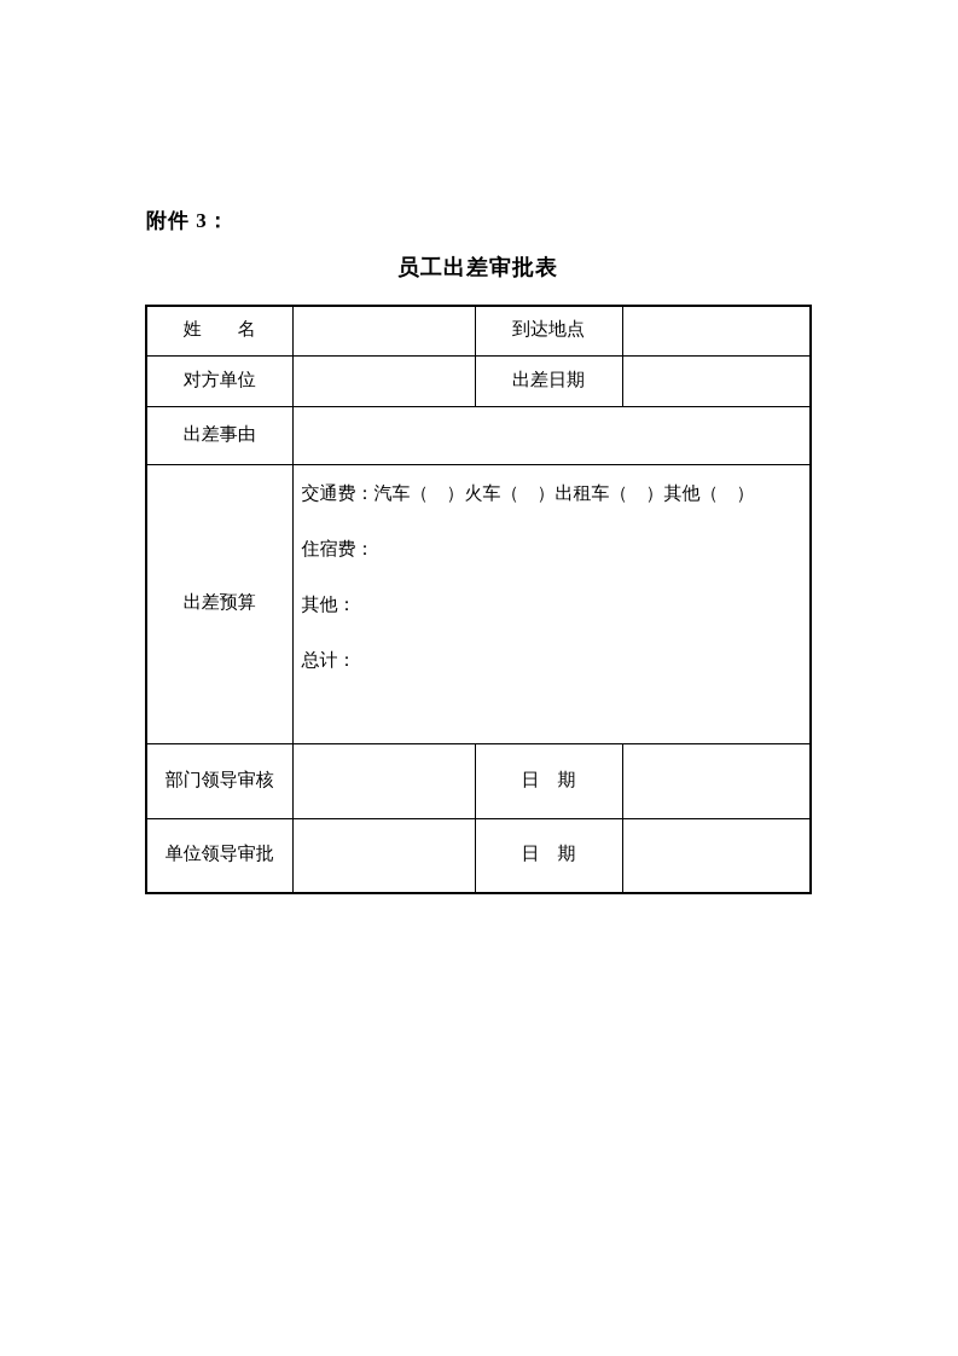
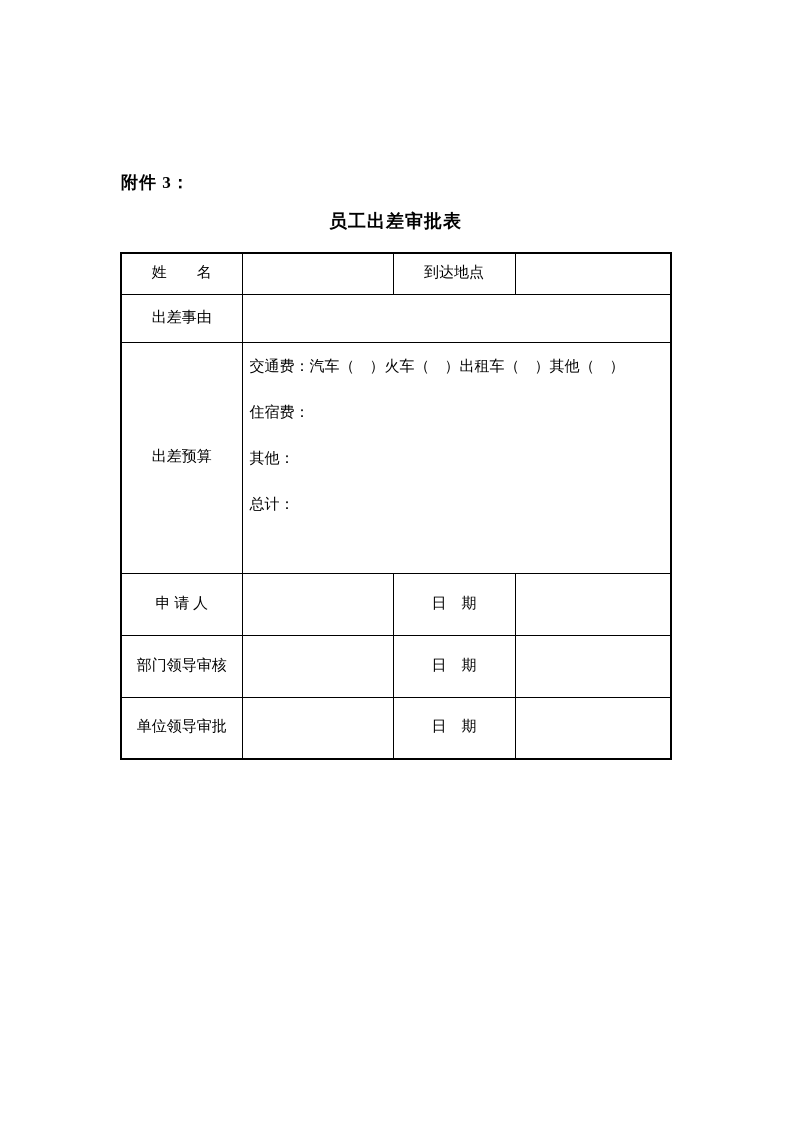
  附件 3：
  员工出差审批表
  姓 名		到达地点
- 对方单位		出差日期
  出差事由
  出差预算	交通费：汽车（ ）火车（ ）出租车（ ）其他（ ） 住宿费： 其他： 总计：
+ 申 请 人		日 期
  部门领导审核		日 期
  单位领导审批		日 期
